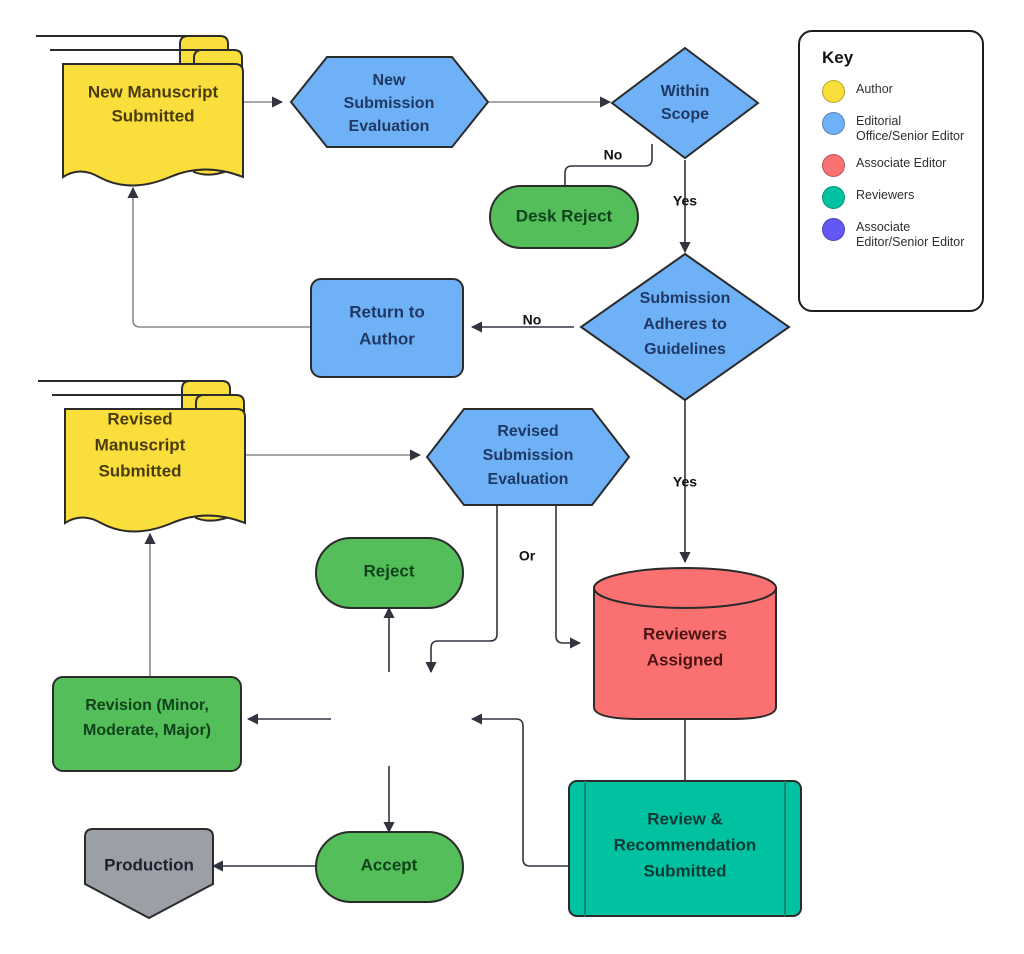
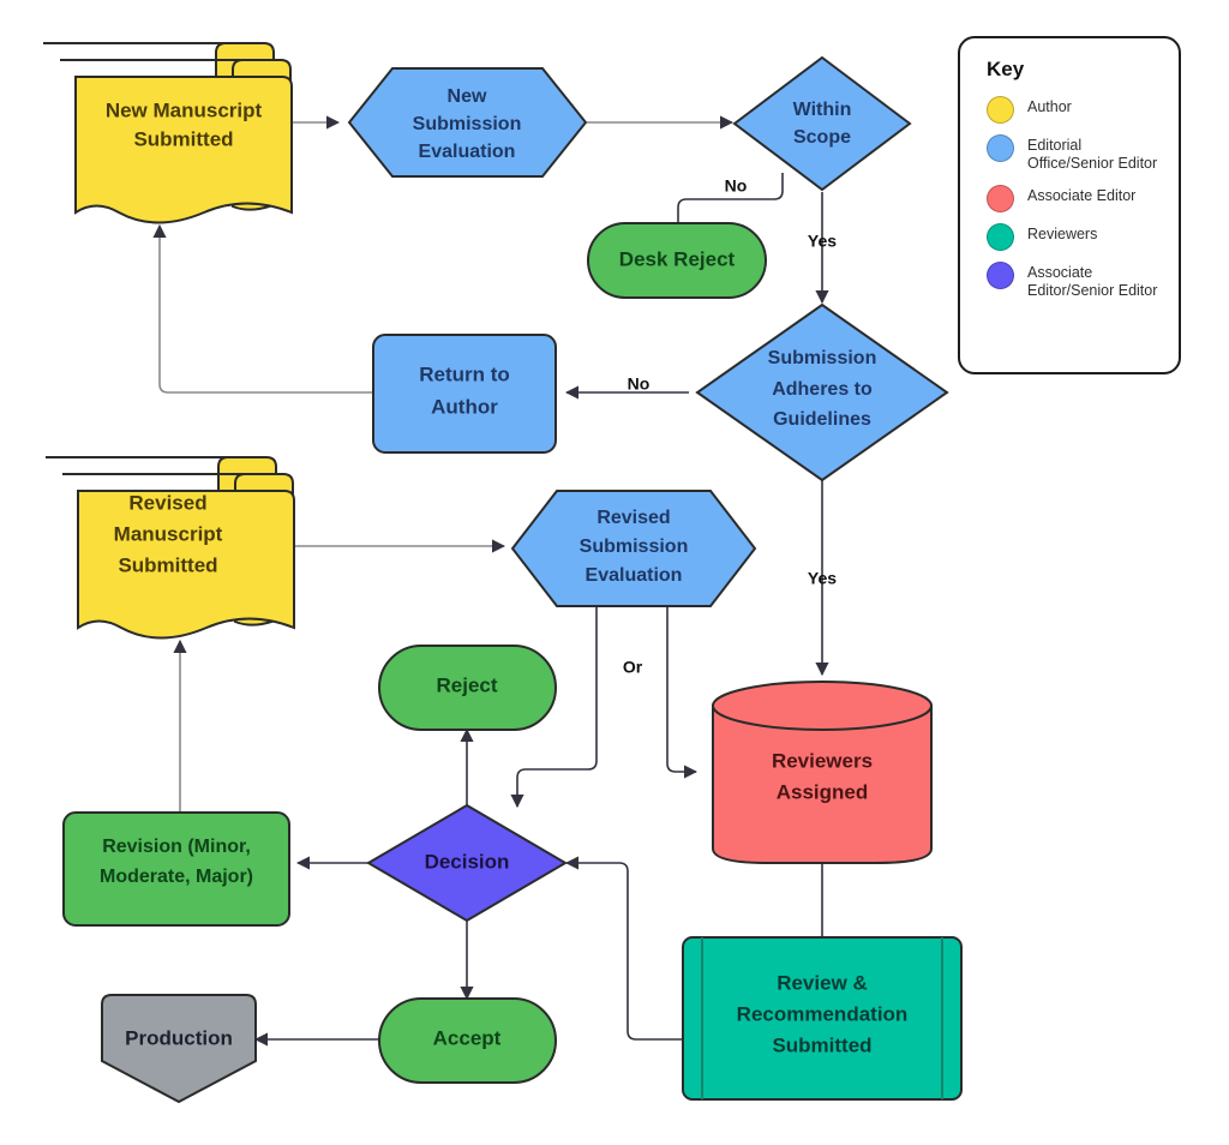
  New Manuscript
  Submitted
  New
  Submission
  Evaluation
  Within
  Scope
  Desk Reject
  Submission
  Adheres to
  Guidelines
  Return to
  Author
  Revised
  Manuscript
  Submitted
  Revised
  Submission
  Evaluation
  Reviewers
  Assigned
  Review &
  Recommendation
  Submitted
+ Decision
  Reject
  Accept
  Revision (Minor,
  Moderate, Major)
  Production
  No
  Yes
  No
  Yes
  Or
  Key
  Author
  Editorial Office/Senior Editor
  Associate Editor
  Reviewers
  Associate Editor/Senior Editor
